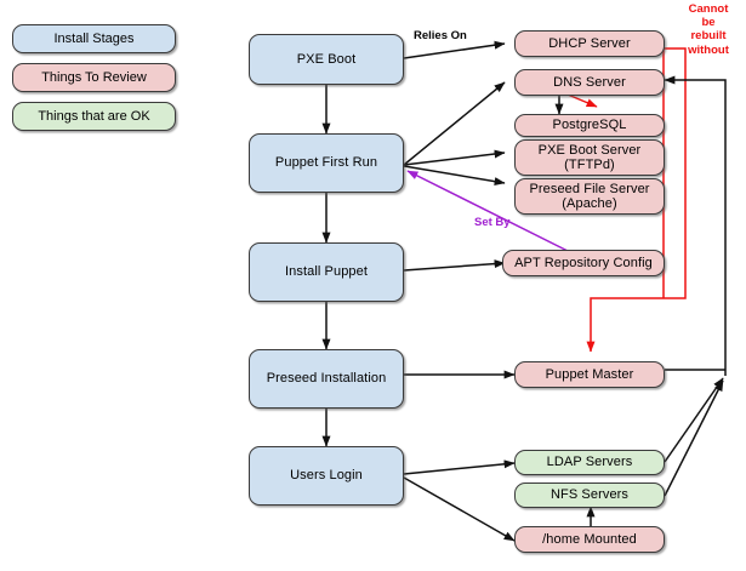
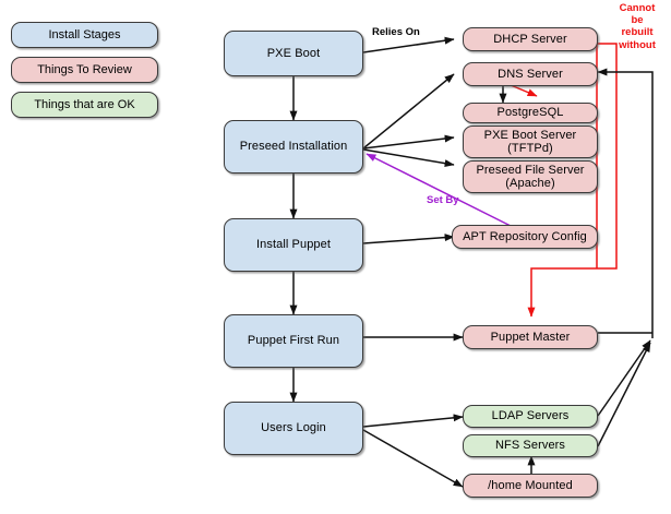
  Install Stages
  Things To Review
  Things that are OK
  PXE Boot
- Puppet First Run
+ Preseed Installation
  Install Puppet
- Preseed Installation
+ Puppet First Run
  Users Login
  DHCP Server
  DNS Server
  PostgreSQL
  PXE Boot Server
  (TFTPd)
  Preseed File Server
  (Apache)
  APT Repository Config
  Puppet Master
  LDAP Servers
  NFS Servers
  /home Mounted
  Relies On
  Set By
  Cannot
  be
  rebuilt
  without
